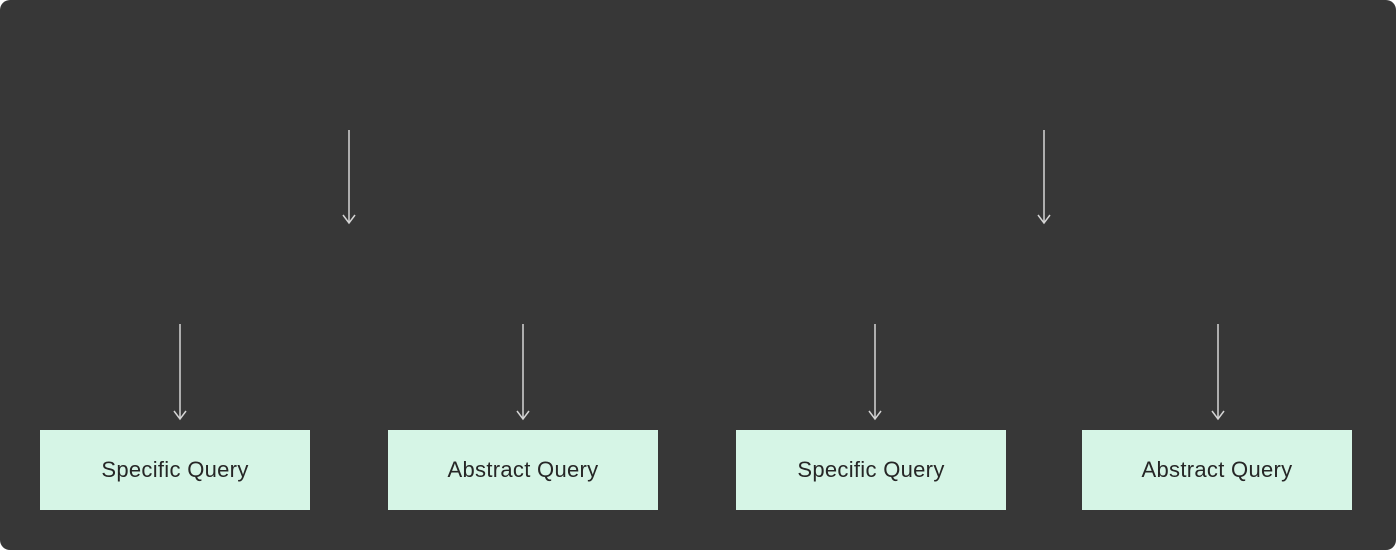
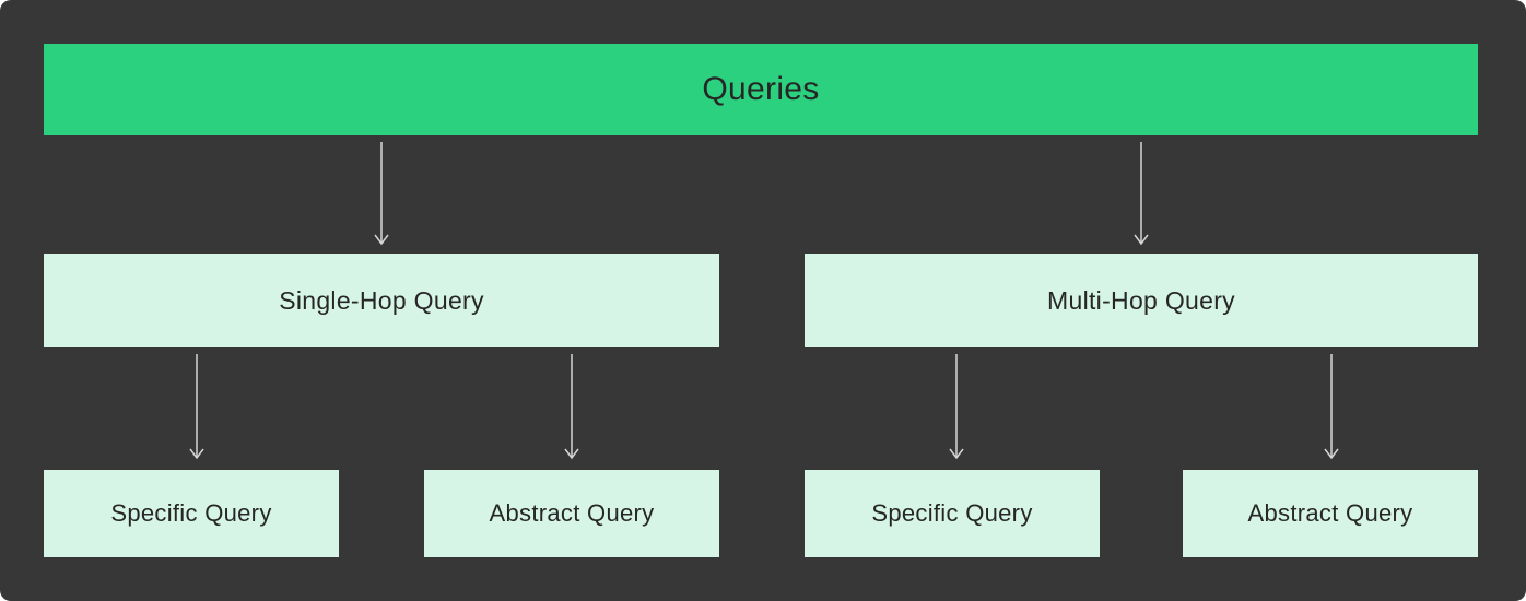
+ Queries
+ Single-Hop Query
+ Multi-Hop Query
  Specific Query
  Abstract Query
  Specific Query
  Abstract Query
